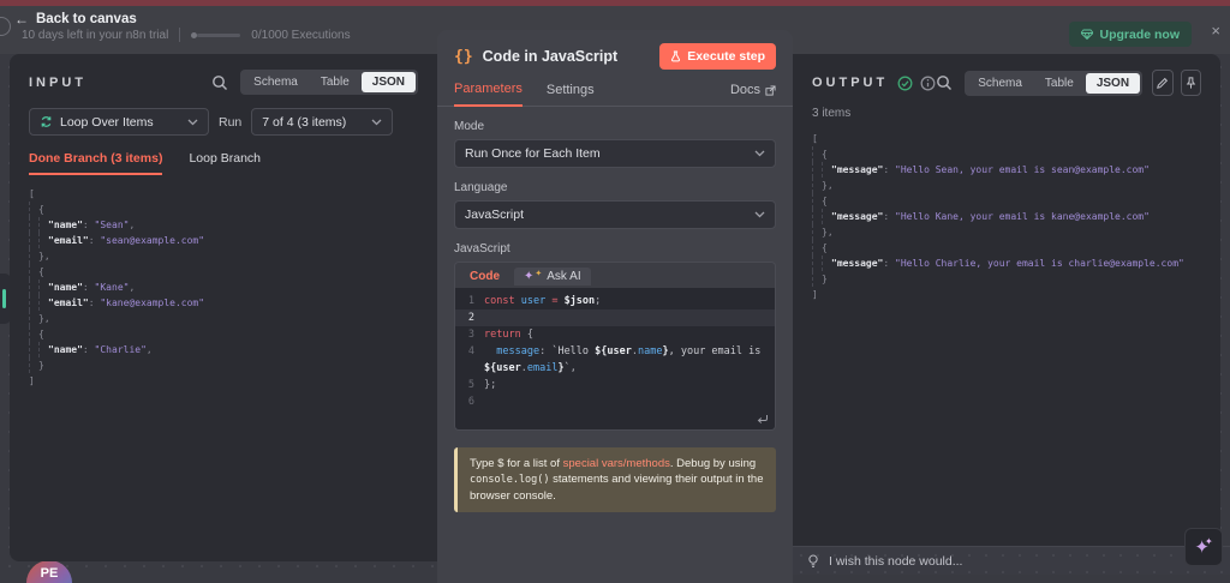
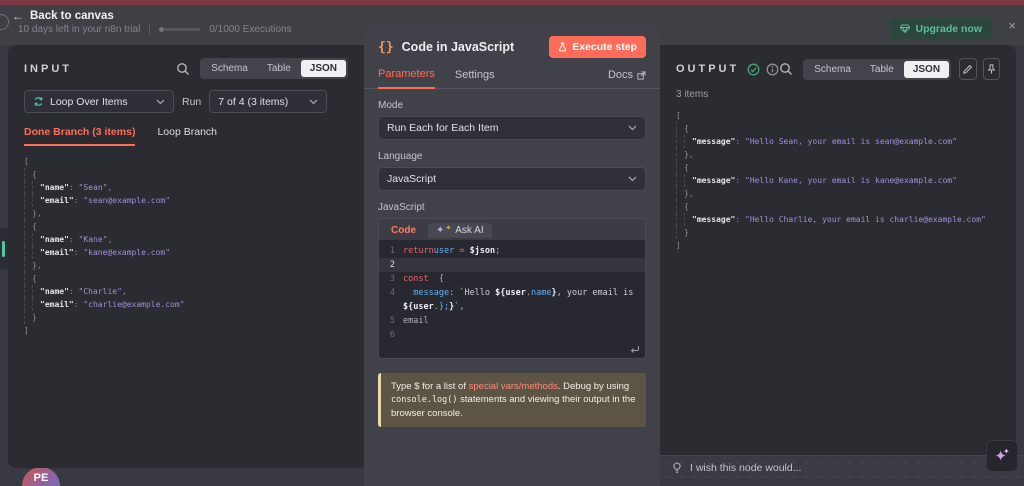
  ←
  Back to canvas
  10 days left in your n8n trial
  0/1000 Executions
  Upgrade now
  ×
  PE
  INPUT
  Schema
  Table
  JSON
  Loop Over Items
  Run
  7 of 4 (3 items)
  Done Branch (3 items)
  Loop Branch
  [
  {
  "name": "Sean",
  "email": "sean@example.com"
  },
  {
  "name": "Kane",
  "email": "kane@example.com"
  },
  {
  "name": "Charlie",
+ "email": "charlie@example.com"
  }
  ]
  {}
  Code in JavaScript
  Execute step
  Parameters
  Settings
  Docs
  Mode
- Run Once for Each Item
+ Run Each for Each Item
  Language
  JavaScript
  JavaScript
  Code
  ✦
  Ask AI
  1
- const user = $json;
+ returnuser = $json;
  2
  3
- return {
+ const {
  4
- message: `Hello ${user.name}, your email is ${user.email}`,
+ message: `Hello ${user.name}, your email is ${user.};}`,
  5
- };
+ email
  6
  Type $ for a list of special vars/methods. Debug by using console.log() statements and viewing their output in the browser console.
  OUTPUT
  Schema
  Table
  JSON
  3 items
  [
  {
  "message": "Hello Sean, your email is sean@example.com"
  },
  {
  "message": "Hello Kane, your email is kane@example.com"
  },
  {
  "message": "Hello Charlie, your email is charlie@example.com"
  }
  ]
  I wish this node would...
  ✦
  ✦
